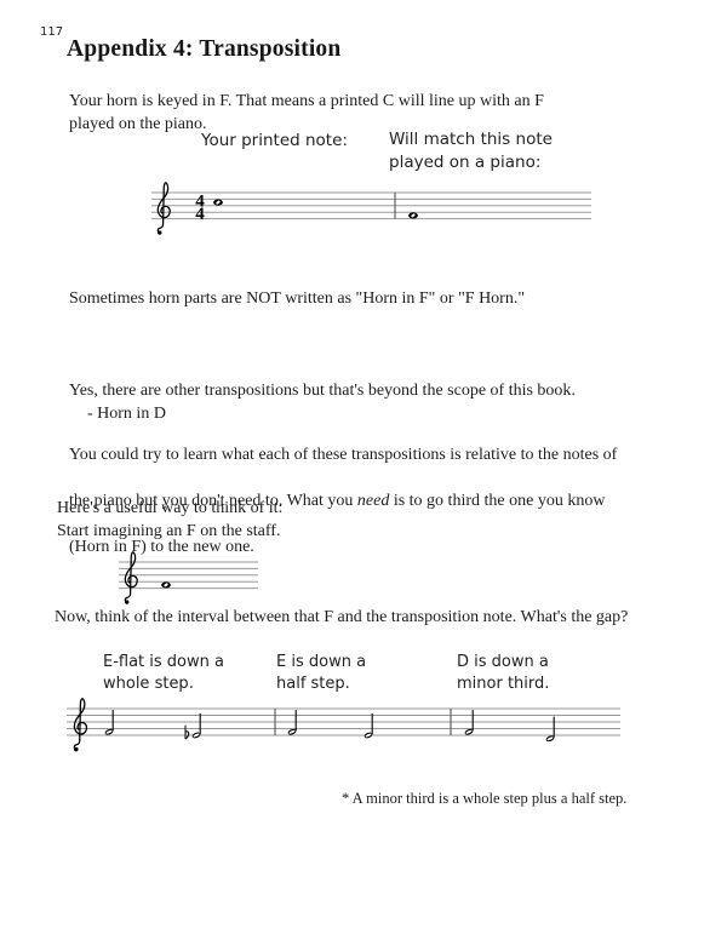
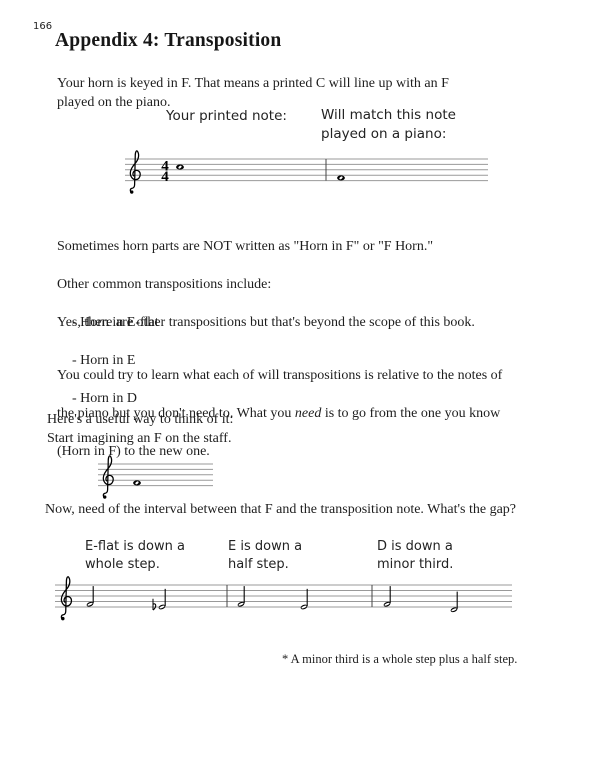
- 117
+ 166
  Appendix 4: Transposition
  Your horn is keyed in F. That means a printed C will line up with an F
  played on the piano.
  Your printed note:
  Will match this note
  played on a piano:
  Sometimes horn parts are NOT written as "Horn in F" or "F Horn."
+ Other common transpositions include:
+ - Horn in E-flat
+ - Horn in E
  - Horn in D
  Yes, there are other transpositions but that's beyond the scope of this book.
- You could try to learn what each of these transpositions is relative to the notes of
+ You could try to learn what each of will transpositions is relative to the notes of
- the piano but you don't need to. What you need is to go third the one you know
+ the piano but you don't need to. What you need is to go from the one you know
  (Horn in F) to the new one.
  Here's a useful way to think of it:
  Start imagining an F on the staff.
- Now, think of the interval between that F and the transposition note. What's the gap?
+ Now, need of the interval between that F and the transposition note. What's the gap?
  E-flat is down a
  whole step.
  E is down a
  half step.
  D is down a
  minor third.
  * A minor third is a whole step plus a half step.
  4
  4
